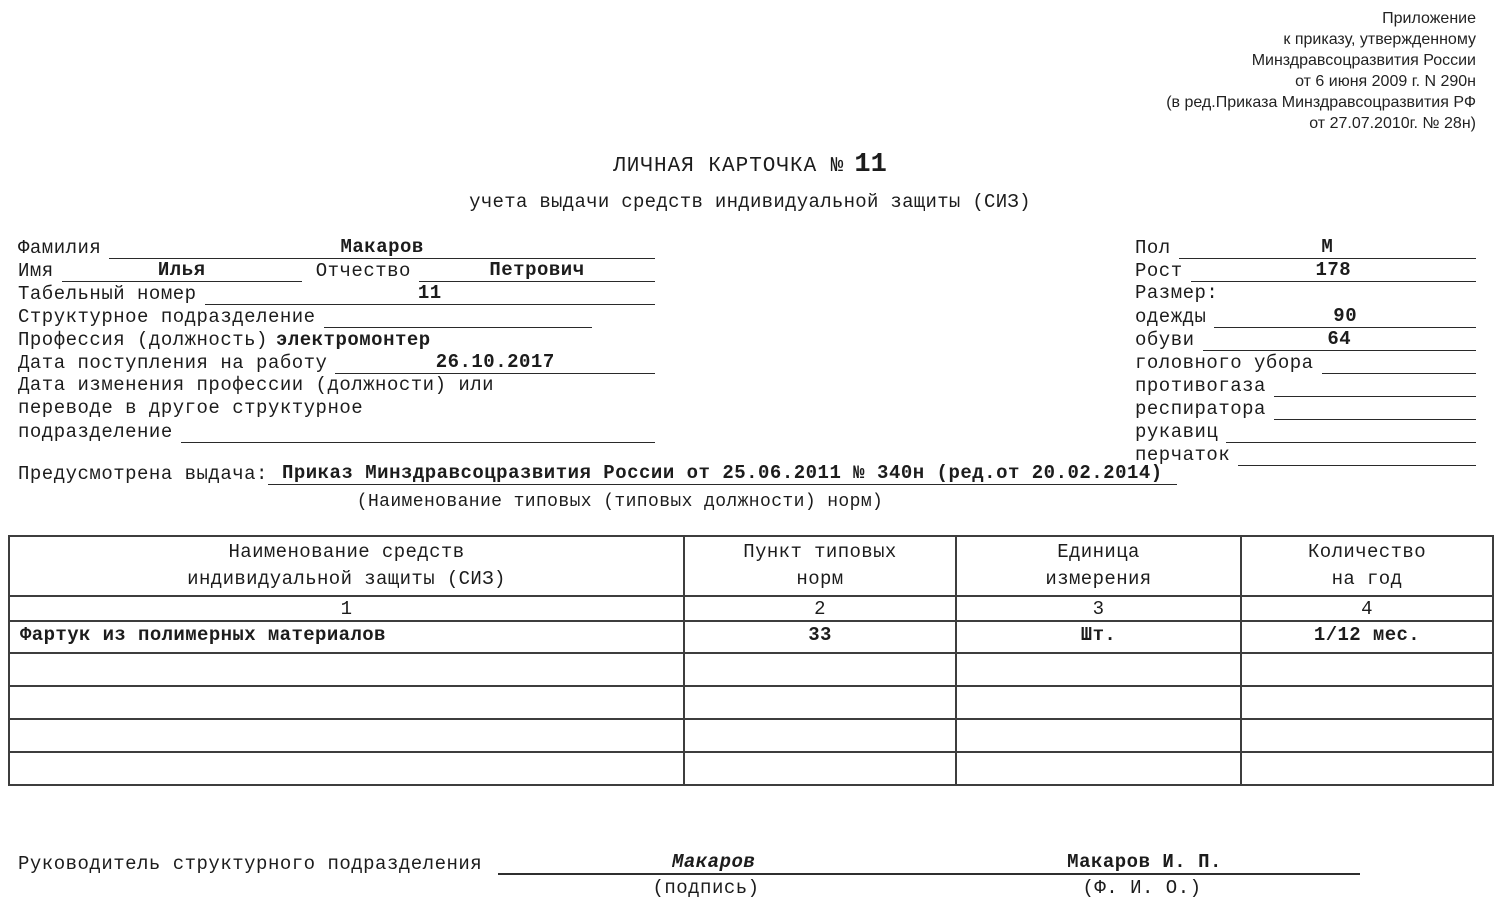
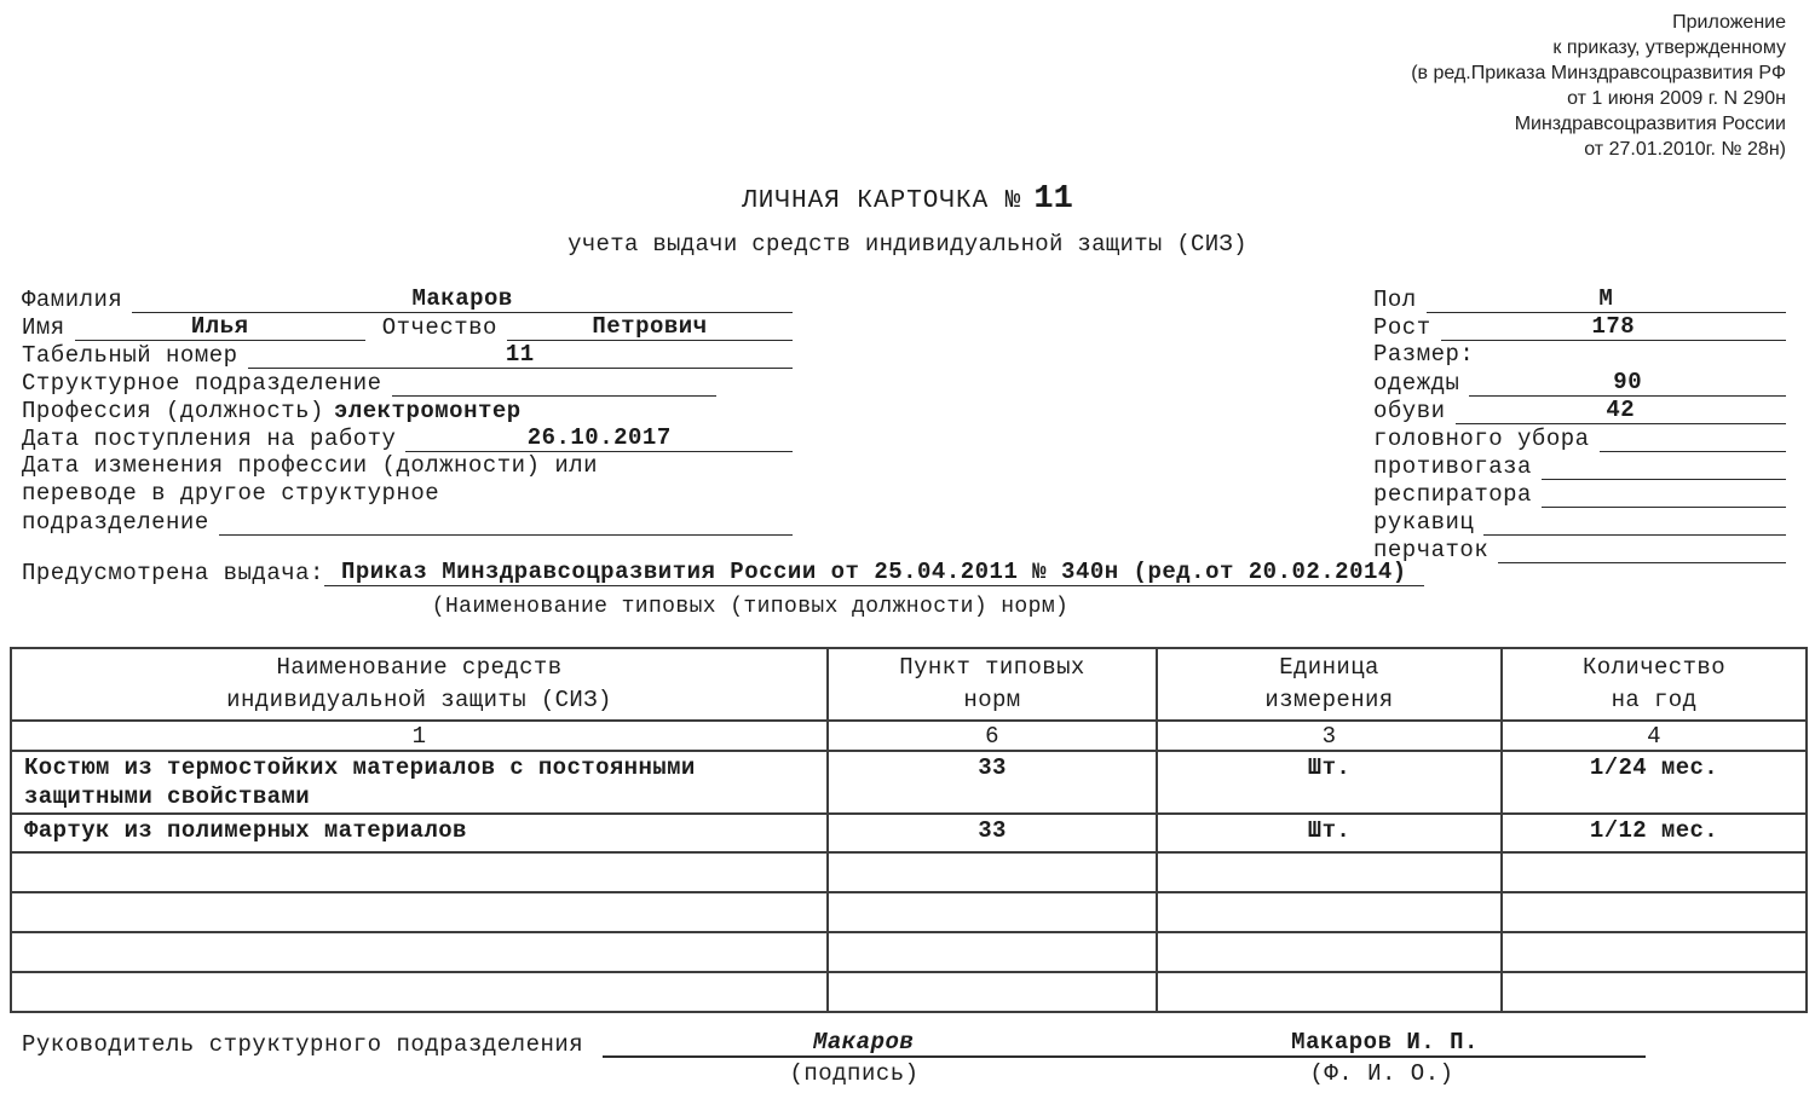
  Приложение
  к приказу, утвержденному
- Минздравсоцразвития России
+ (в ред.Приказа Минздравсоцразвития РФ
- от 6 июня 2009 г. N 290н
+ от 1 июня 2009 г. N 290н
- (в ред.Приказа Минздравсоцразвития РФ
+ Минздравсоцразвития России
- от 27.07.2010г. № 28н)
+ от 27.01.2010г. № 28н)
  ЛИЧНАЯ КАРТОЧКА № 11
  учета выдачи средств индивидуальной защиты (СИЗ)
  Фамилия
  Макаров
  Имя
  Илья
  Отчество
  Петрович
  Табельный номер
  11
  Структурное подразделение
  Профессия (должность)
  электромонтер
  Дата поступления на работу
  26.10.2017
  Дата изменения профессии (должности) или
  переводе в другое структурное
  подразделение
  Пол
  М
  Рост
  178
  Размер:
  одежды
  90
  обуви
- 64
+ 42
  головного убора
  противогаза
  респиратора
  рукавиц
  перчаток
  Предусмотрена выдача:
- Приказ Минздравсоцразвития России от 25.06.2011 № 340н (ред.от 20.02.2014)
+ Приказ Минздравсоцразвития России от 25.04.2011 № 340н (ред.от 20.02.2014)
  (Наименование типовых (типовых должности) норм)
  Наименование средств индивидуальной защиты (СИЗ)	Пункт типовых норм	Единица измерения	Количество на год
- 1	2	3	4
+ 1	6	3	4
+ Костюм из термостойких материалов с постоянными защитными свойствами	33	Шт.	1/24 мес.
  Фартук из полимерных материалов	33	Шт.	1/12 мес.
  Руководитель структурного подразделения
  Макаров
  Макаров И. П.
  (подпись)
  (Ф. И. О.)
